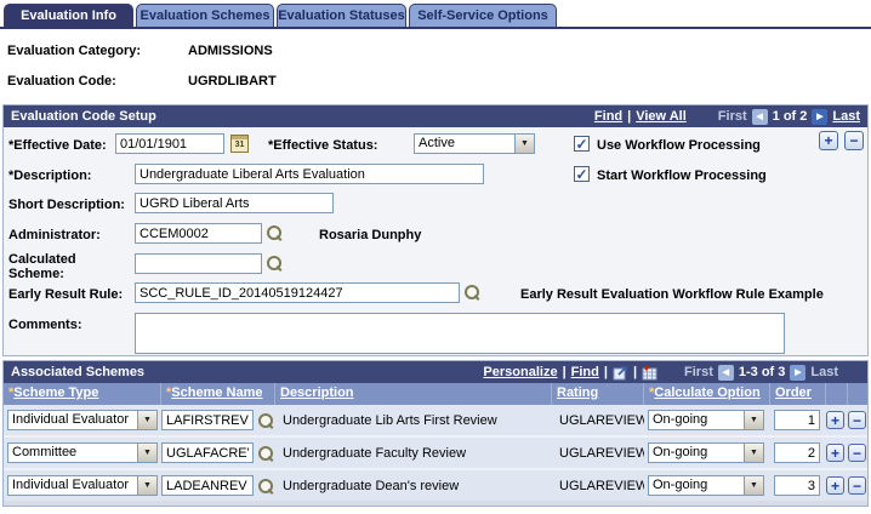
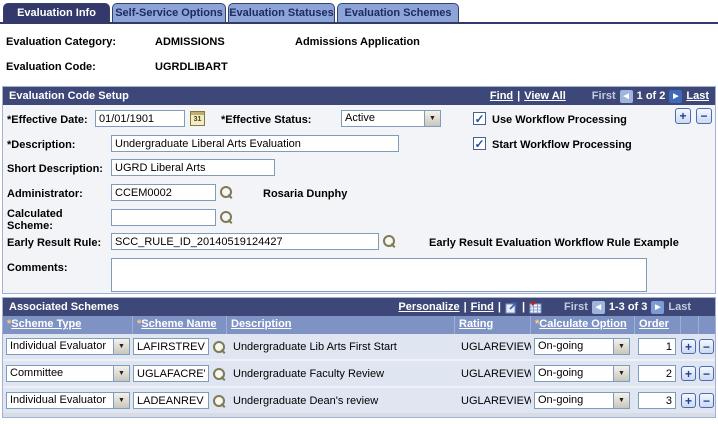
  Evaluation Info
- Evaluation Schemes
+ Self-Service Options
  Evaluation Statuses
- Self-Service Options
+ Evaluation Schemes
  Evaluation Category:
  ADMISSIONS
+ Admissions Application
  Evaluation Code:
  UGRDLIBART
  Evaluation Code Setup
  Find
  |
  View All
  First
  1 of 2
  Last
  *Effective Date:
  01/01/1901
  *Effective Status:
  Active
  ✓
  Use Workflow Processing
  +
  −
  *Description:
  Undergraduate Liberal Arts Evaluation
  ✓
  Start Workflow Processing
  Short Description:
  UGRD Liberal Arts
  Administrator:
  CCEM0002
  Rosaria Dunphy
  Calculated Scheme:
  Early Result Rule:
  SCC_RULE_ID_20140519124427
  Early Result Evaluation Workflow Rule Example
  Comments:
  Associated Schemes
  Personalize
  |
  Find
  |
  |
  First
  1-3 of 3
  Last
  *Scheme Type
  *Scheme Name
  Description
  *Calculate Option
  Order
  Individual Evaluator
  LAFIRSTREV
- Undergraduate Lib Arts First Review
+ Undergraduate Lib Arts First Start
  UGLAREVIEW
  On-going
  1
  +
  −
  Committee
  UGLAFACRE
  Undergraduate Faculty Review
  UGLAREVIEW
  On-going
  2
  +
  −
  Individual Evaluator
  LADEANREV
  Undergraduate Dean's review
  UGLAREVIEW
  On-going
  3
  +
  −
